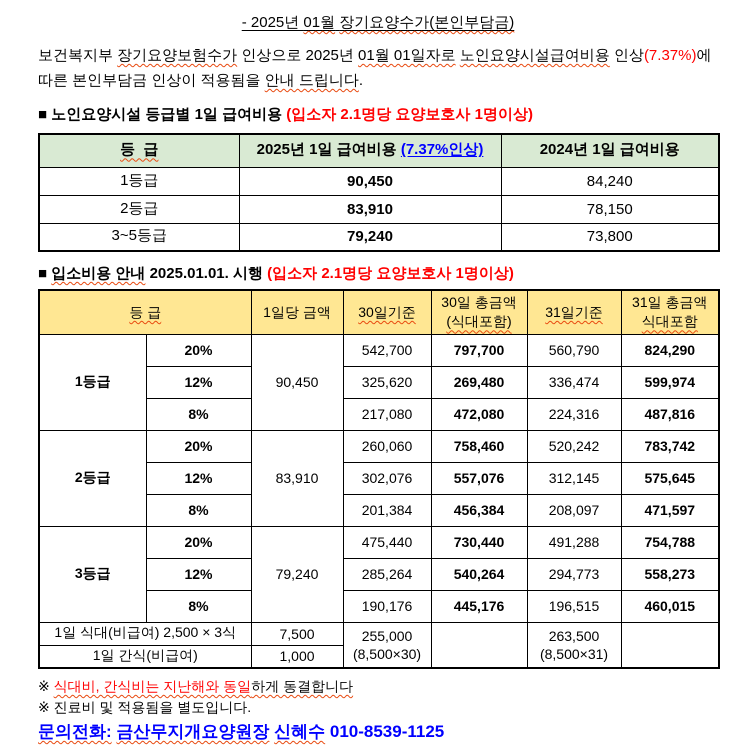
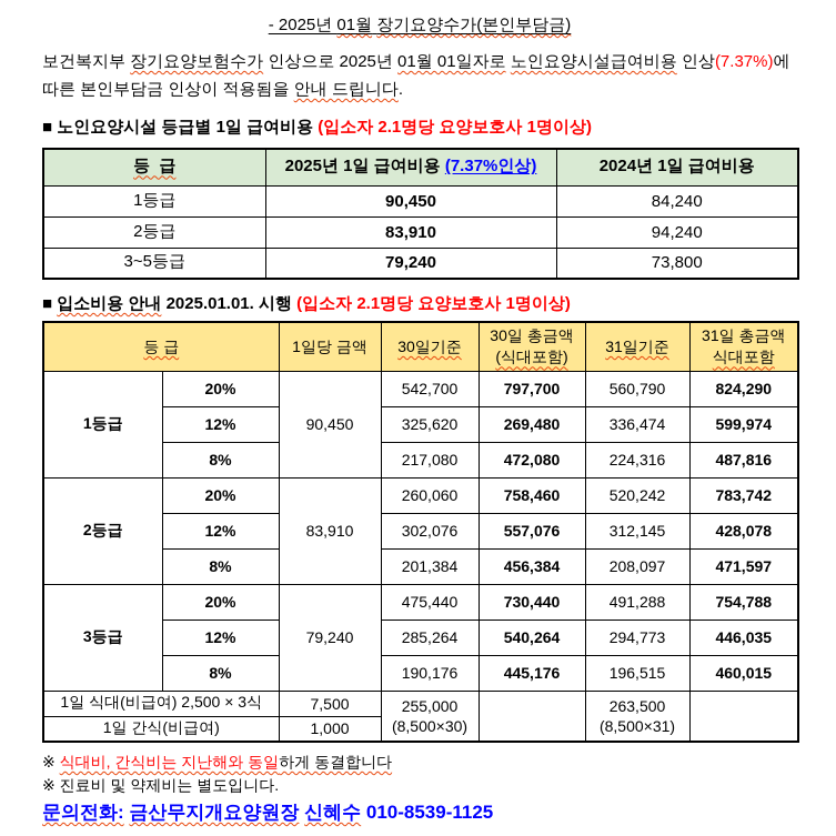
  - 2025년 01월 장기요양수가(본인부담금)
  보건복지부 장기요양보험수가 인상으로 2025년 01월 01일자로 노인요양시설급여비용 인상(7.37%)에
  따른 본인부담금 인상이 적용됨을 안내 드립니다.
  ■ 노인요양시설 등급별 1일 급여비용 (입소자 2.1명당 요양보호사 1명이상)
  등 급	2025년 1일 급여비용 (7.37%인상)	2024년 1일 급여비용
  1등급	90,450	84,240
- 2등급	83,910	78,150
+ 2등급	83,910	94,240
  3~5등급	79,240	73,800
  ■ 입소비용 안내 2025.01.01. 시행 (입소자 2.1명당 요양보호사 1명이상)
  등 급	1일당 금액	30일기준	30일 총금액 (식대포함)	31일기준	31일 총금액 식대포함
  1등급	20%	90,450	542,700	797,700	560,790	824,290
  12%	325,620	269,480	336,474	599,974
  8%	217,080	472,080	224,316	487,816
  2등급	20%	83,910	260,060	758,460	520,242	783,742
- 12%	302,076	557,076	312,145	575,645
+ 12%	302,076	557,076	312,145	428,078
  8%	201,384	456,384	208,097	471,597
  3등급	20%	79,240	475,440	730,440	491,288	754,788
- 12%	285,264	540,264	294,773	558,273
+ 12%	285,264	540,264	294,773	446,035
  8%	190,176	445,176	196,515	460,015
  1일 식대(비급여) 2,500 × 3식	7,500	255,000 (8,500×30)		263,500 (8,500×31)
  1일 간식(비급여)	1,000
  ※ 식대비, 간식비는 지난해와 동일하게 동결합니다
- ※ 진료비 및 적용됨을 별도입니다.
+ ※ 진료비 및 약제비는 별도입니다.
  문의전화: 금산무지개요양원장 신혜수 010-8539-1125
